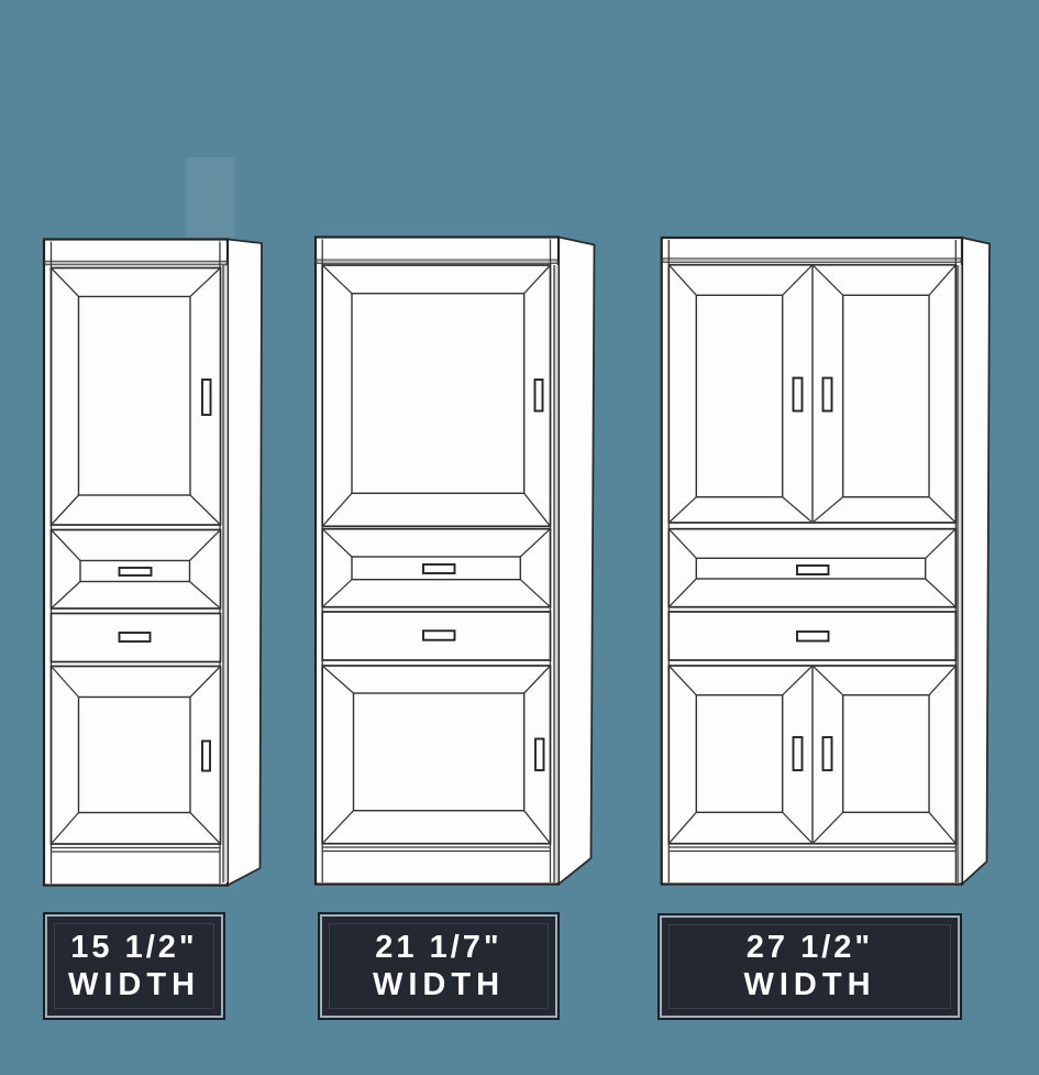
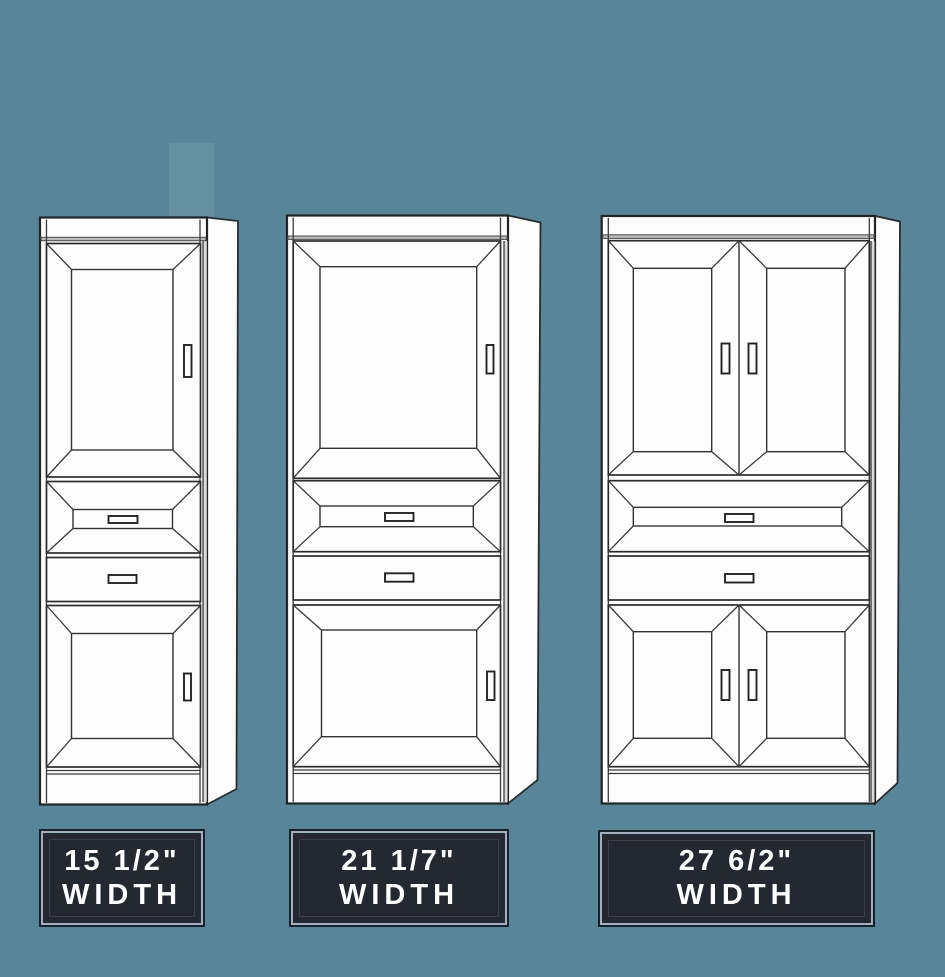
  15 1/2"
  WIDTH
  21 1/7"
  WIDTH
- 27 1/2"
+ 27 6/2"
  WIDTH
